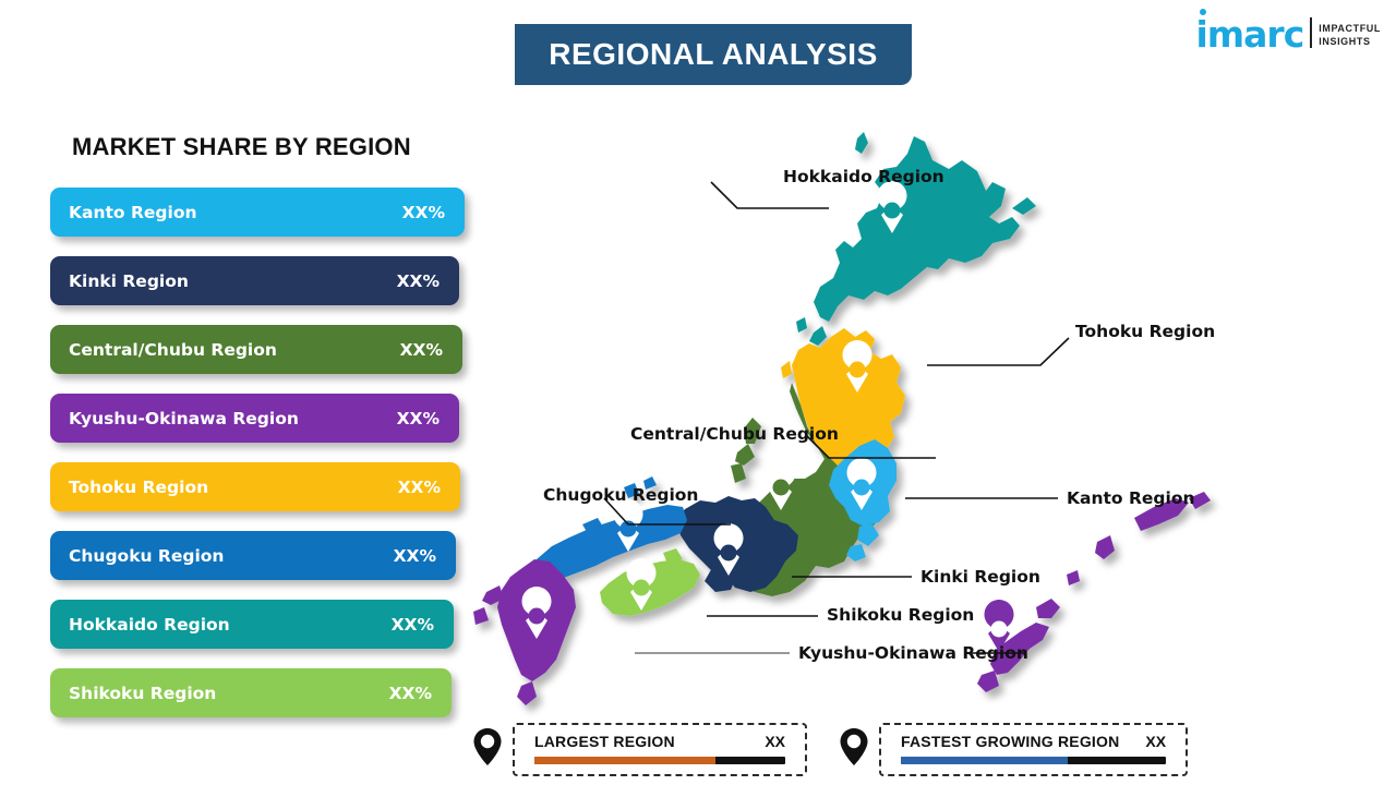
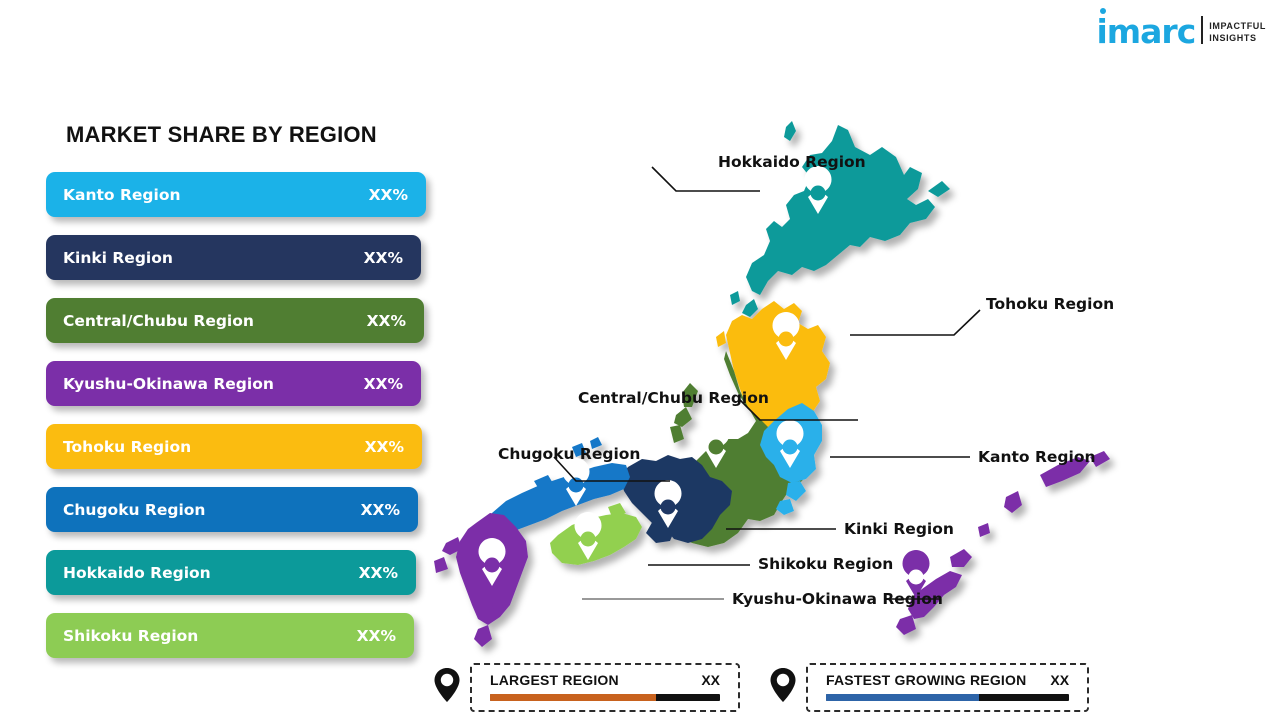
- REGIONAL ANALYSIS
  imarc
  IMPACTFUL
  INSIGHTS
  MARKET SHARE BY REGION
  Kanto Region
  XX%
  Kinki Region
  XX%
  Central/Chubu Region
  XX%
  Kyushu-Okinawa Region
  XX%
  Tohoku Region
  XX%
  Chugoku Region
  XX%
  Hokkaido Region
  XX%
  Shikoku Region
  XX%
  Hokkaido Region
  Tohoku Region
  Central/Chubu Region
  Chugoku Region
  Kanto Region
  Kinki Region
  Shikoku Region
  Kyushu-Okinawa Region
  LARGEST REGION
  XX
  FASTEST GROWING REGION
  XX
